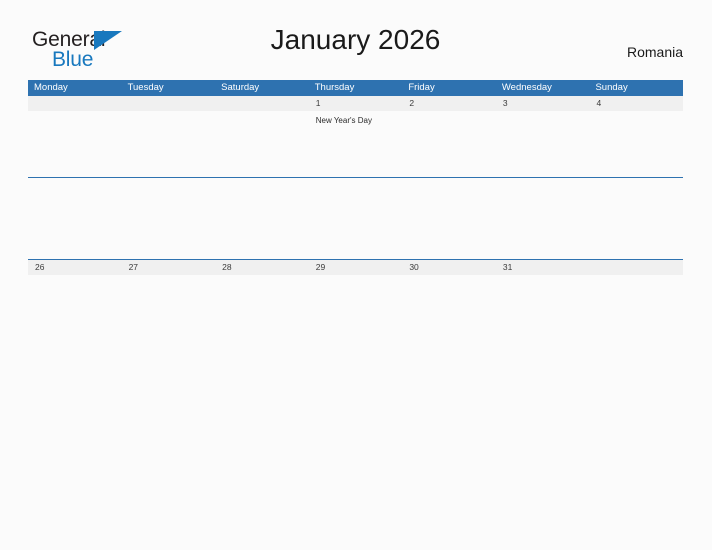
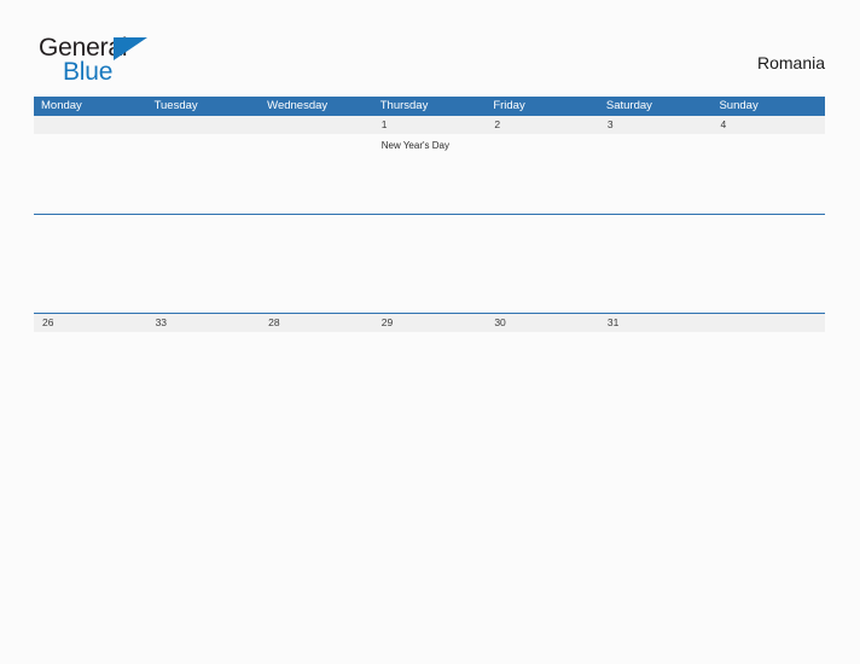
  General
  Blue
- January 2026
  Romania
  Monday
  Tuesday
- Saturday
+ Wednesday
  Thursday
  Friday
- Wednesday
+ Saturday
  Sunday
  1
  2
  3
  4
  New Year's Day
  26
- 27
+ 33
  28
  29
  30
  31
